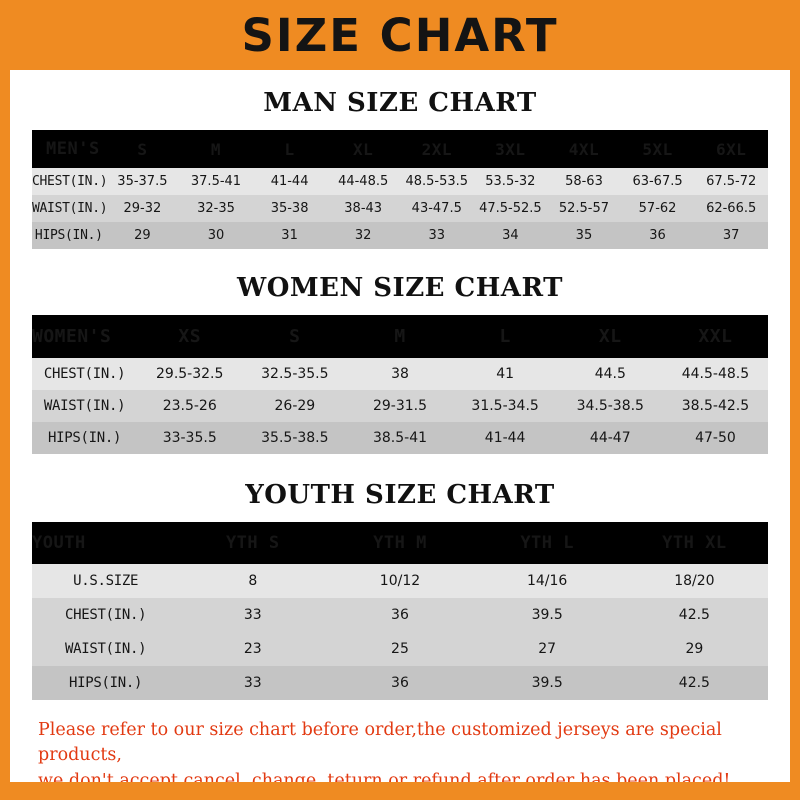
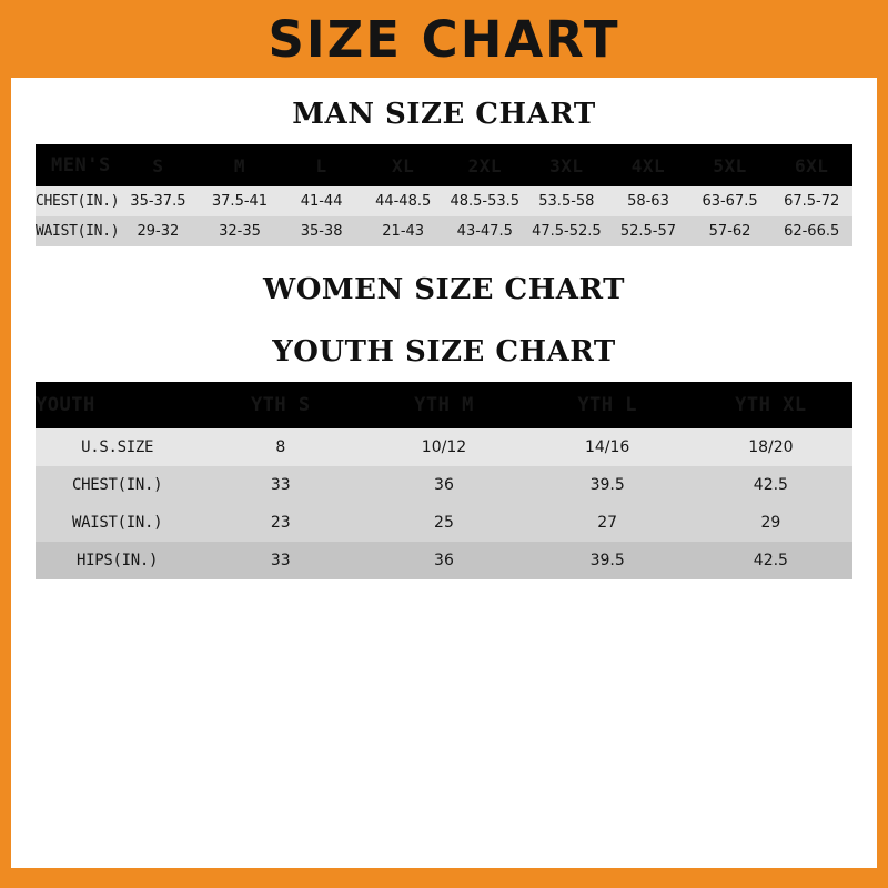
  SIZE CHART
  MAN SIZE CHART
- CHEST(IN.)	35-37.5	37.5-41	41-44	44-48.5	48.5-53.5	53.5-32	58-63	63-67.5	67.5-72
+ CHEST(IN.)	35-37.5	37.5-41	41-44	44-48.5	48.5-53.5	53.5-58	58-63	63-67.5	67.5-72
- WAIST(IN.)	29-32	32-35	35-38	38-43	43-47.5	47.5-52.5	52.5-57	57-62	62-66.5
+ WAIST(IN.)	29-32	32-35	35-38	21-43	43-47.5	47.5-52.5	52.5-57	57-62	62-66.5
- HIPS(IN.)	29	30	31	32	33	34	35	36	37
  WOMEN SIZE CHART
- CHEST(IN.)	29.5-32.5	32.5-35.5	38	41	44.5	44.5-48.5
- WAIST(IN.)	23.5-26	26-29	29-31.5	31.5-34.5	34.5-38.5	38.5-42.5
- HIPS(IN.)	33-35.5	35.5-38.5	38.5-41	41-44	44-47	47-50
  YOUTH SIZE CHART
  U.S.SIZE	8	10/12	14/16	18/20
  CHEST(IN.)	33	36	39.5	42.5
  WAIST(IN.)	23	25	27	29
  HIPS(IN.)	33	36	39.5	42.5
- Please refer to our size chart before order,the customized jerseys are special products,
- we don't accept cancel, change, teturn or refund after order has been placed!
